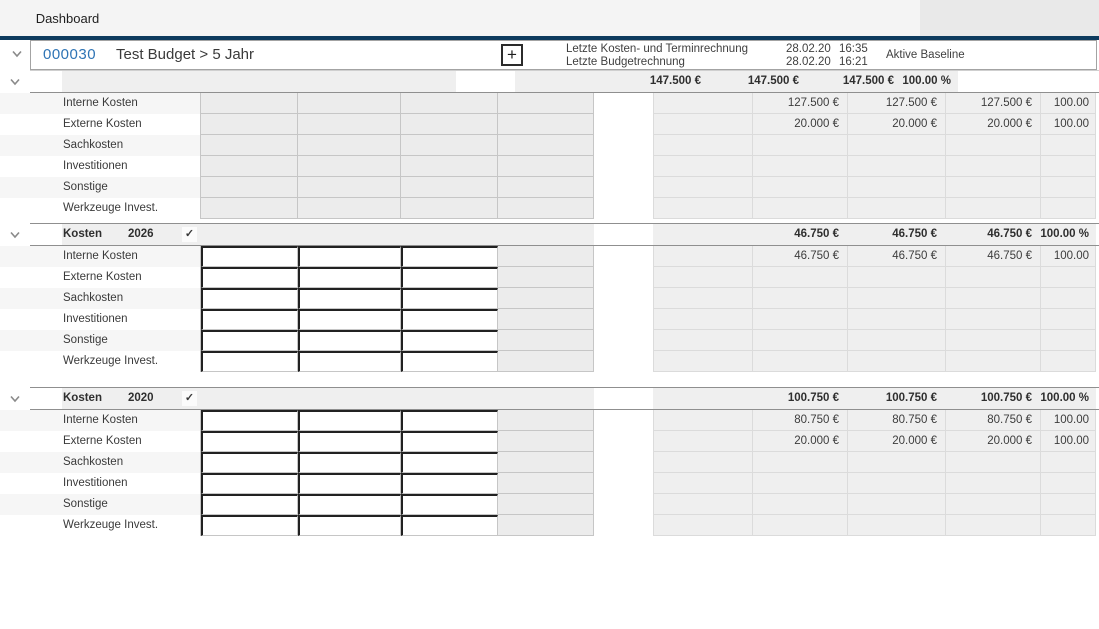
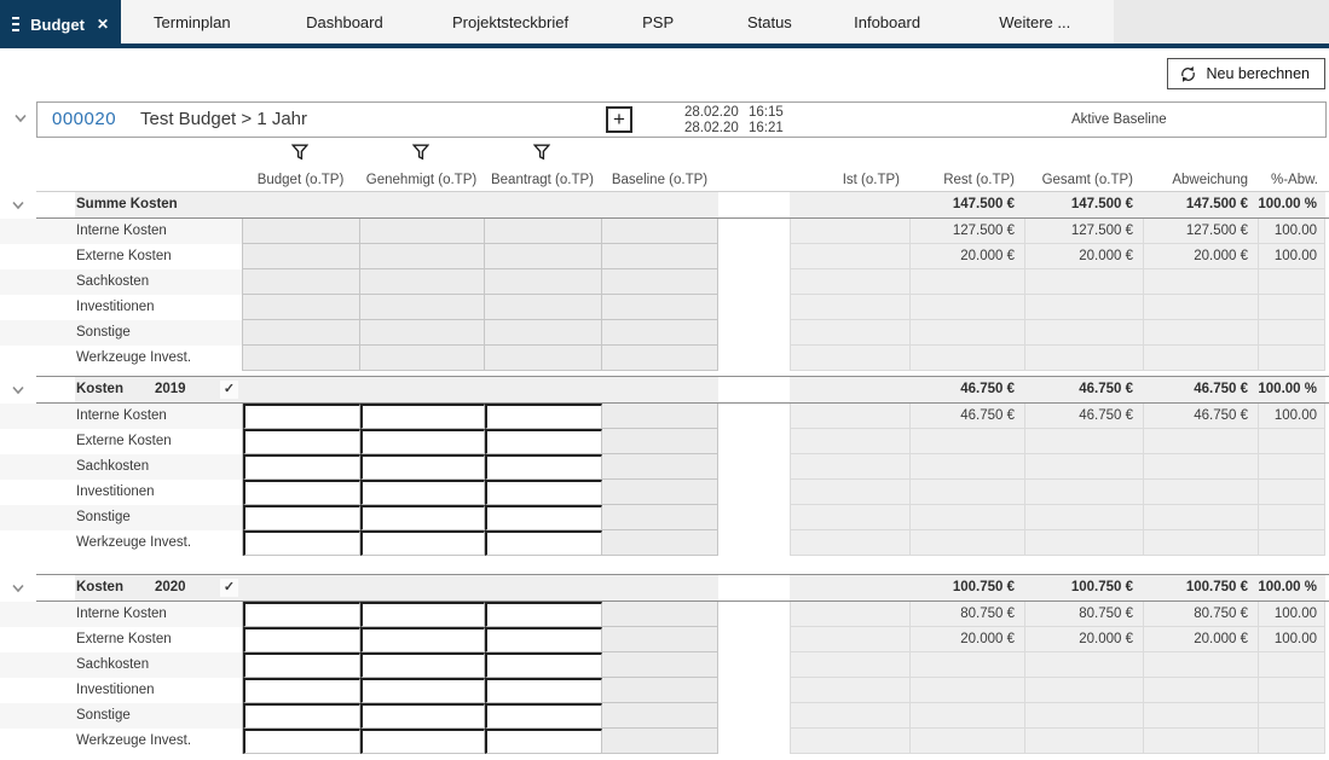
+ Budget
+ ✕
+ Terminplan
  Dashboard
+ Projektsteckbrief
+ PSP
+ Status
+ Infoboard
+ Weitere ...
+ Neu berechnen
- 000030
+ 000020
- Test Budget > 5 Jahr
+ Test Budget > 1 Jahr
  +
- Letzte Kosten- und Terminrechnung
  28.02.20
- 16:35
+ 16:15
- Letzte Budgetrechnung
  28.02.20
  16:21
  Aktive Baseline
+ Budget (o.TP)
+ Genehmigt (o.TP)
+ Beantragt (o.TP)
+ Baseline (o.TP)
+ Ist (o.TP)
+ Rest (o.TP)
+ Gesamt (o.TP)
+ Abweichung
+ %-Abw.
+ Summe Kosten
  147.500 €
  147.500 €
  147.500 €
  100.00 %
  Interne Kosten
  127.500 €
  127.500 €
  127.500 €
  100.00
  Externe Kosten
  20.000 €
  20.000 €
  20.000 €
  100.00
  Sachkosten
  Investitionen
  Sonstige
  Werkzeuge Invest.
  Kosten
- 2026
+ 2019
  ✓
  46.750 €
  46.750 €
  46.750 €
  100.00 %
  Interne Kosten
  46.750 €
  46.750 €
  46.750 €
  100.00
  Externe Kosten
  Sachkosten
  Investitionen
  Sonstige
  Werkzeuge Invest.
  Kosten
  2020
  ✓
  100.750 €
  100.750 €
  100.750 €
  100.00 %
  Interne Kosten
  80.750 €
  80.750 €
  80.750 €
  100.00
  Externe Kosten
  20.000 €
  20.000 €
  20.000 €
  100.00
  Sachkosten
  Investitionen
  Sonstige
  Werkzeuge Invest.
